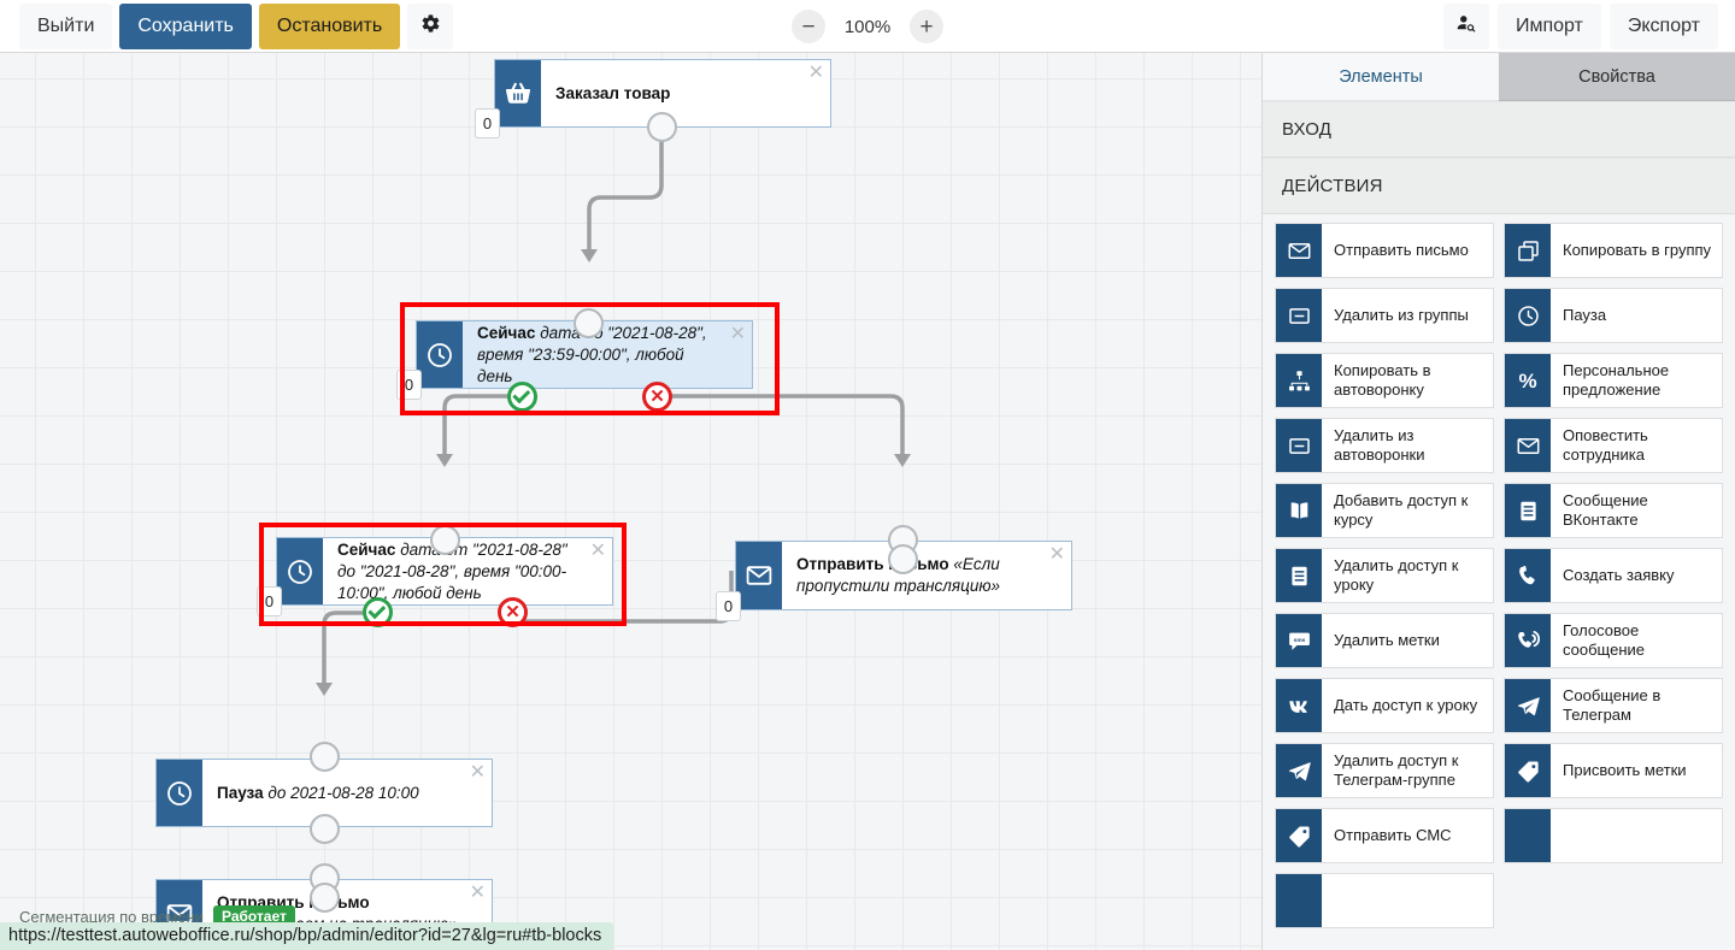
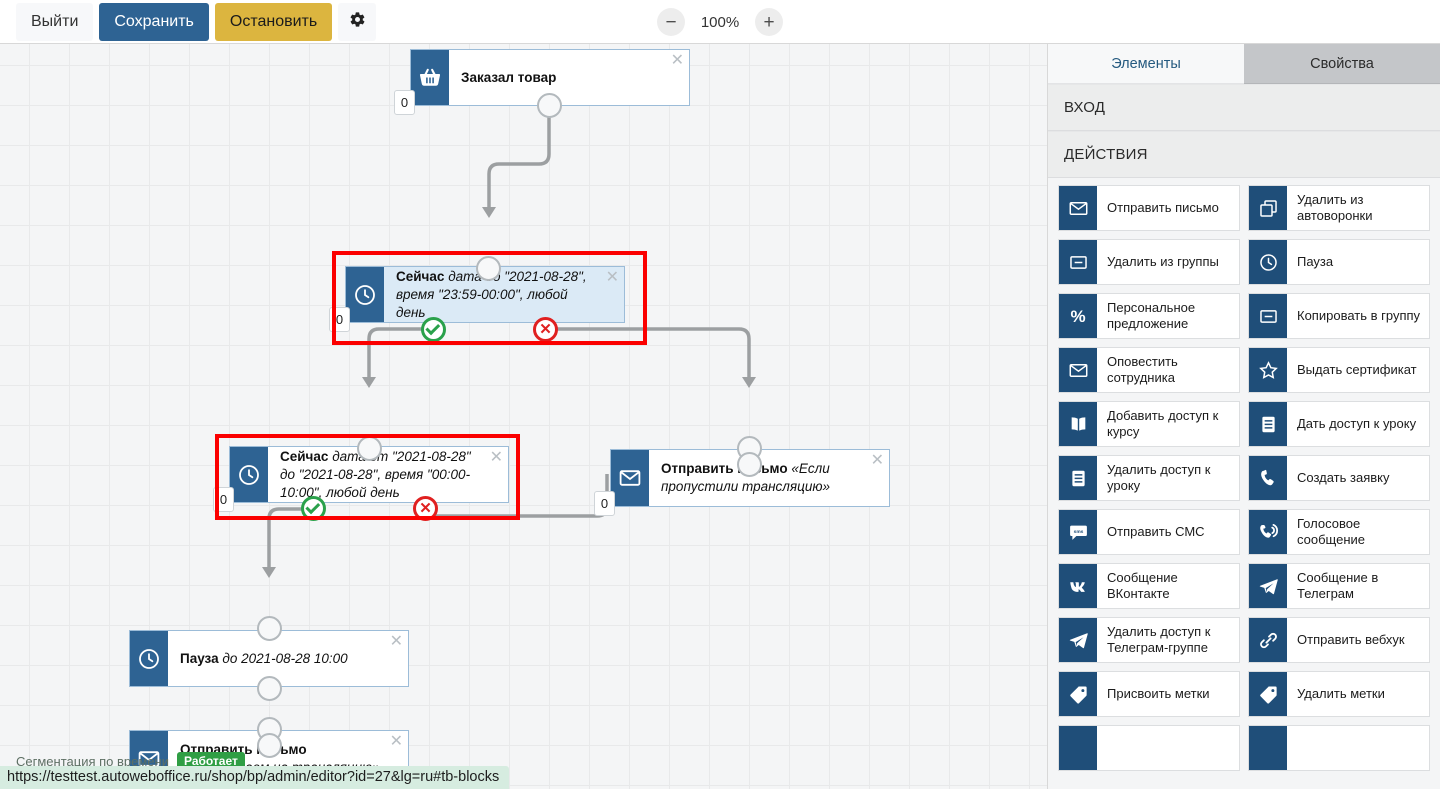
  Выйти
  Сохранить
  Остановить
  −
  100%
  +
- Импорт
- Экспорт
  Заказал товар
  ✕
  0
  Сейчас дат "2021-08-28", время "23:59-00:00", любой день
  ✕
  0
  ✕
  Сейчас датт "2021-08-28" до "2021-08-28", время "00:00-10:00", любой день
  ✕
  0
  ✕
  Отправитььмо «Если пропустили трансляцию»
  ✕
  0
  Пауза до 2021-08-28 10:00
  ✕
  ✕
  Сегментация по времени
  Работает
  https://testtest.autoweboffice.ru/shop/bp/admin/editor?id=27&lg=ru#tb-blocks
  Элементы
  Свойства
  ВХОД
  ДЕЙСТВИЯ
  Отправить письмо
- Копировать в группу
+ Удалить из автоворонки
  Удалить из группы
  Пауза
- Копировать в автоворонку
  %
  Персональное предложение
- Удалить из автоворонки
+ Копировать в группу
  Оповестить сотрудника
+ Выдать сертификат
  Добавить доступ к курсу
- Сообщение ВКонтакте
+ Дать доступ к уроку
  Удалить доступ к уроку
  Создать заявку
- Удалить метки
+ Отправить СМС
  Голосовое сообщение
- Дать доступ к уроку
+ Сообщение ВКонтакте
  Сообщение в Телеграм
  Удалить доступ к Телеграм-группе
+ Отправить вебхук
  Присвоить метки
- Отправить СМС
+ Удалить метки
